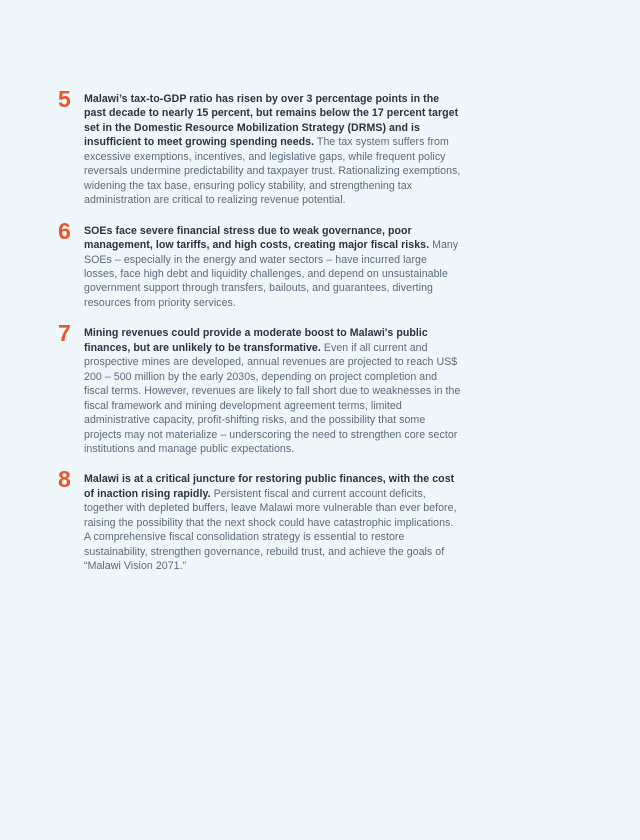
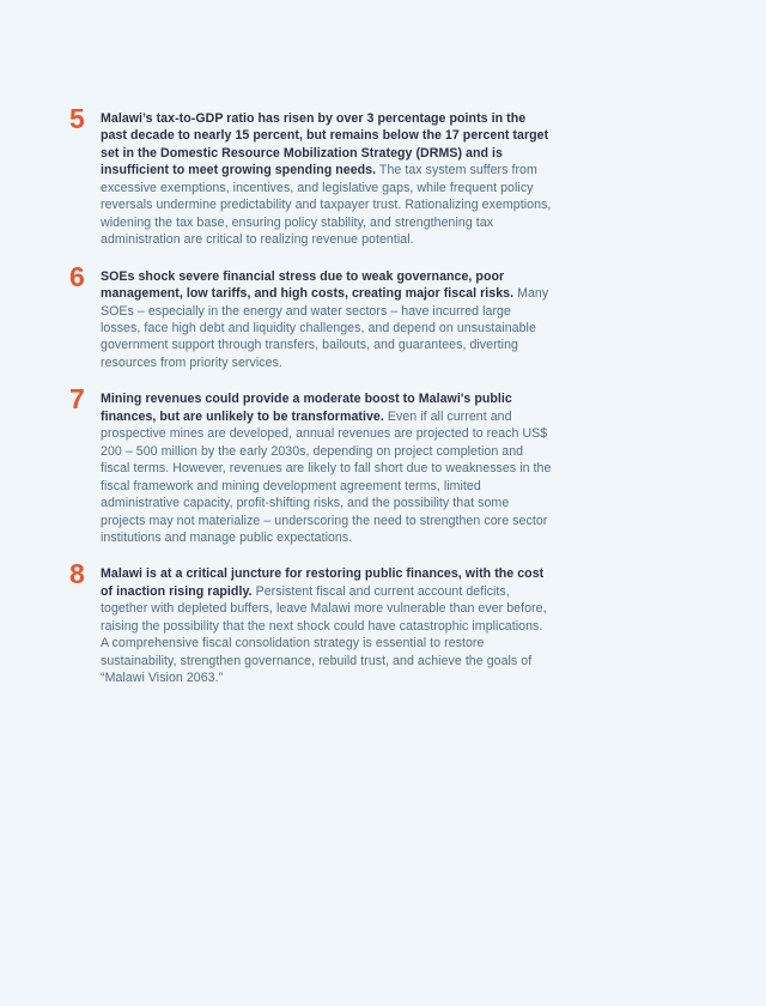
  5
  Malawi’s tax-to-GDP ratio has risen by over 3 percentage points in the past decade to nearly 15 percent, but remains below the 17 percent target set in the Domestic Resource Mobilization Strategy (DRMS) and is insufficient to meet growing spending needs. The tax system suffers from excessive exemptions, incentives, and legislative gaps, while frequent policy reversals undermine predictability and taxpayer trust. Rationalizing exemptions, widening the tax base, ensuring policy stability, and strengthening tax administration are critical to realizing revenue potential.
  6
- SOEs face severe financial stress due to weak governance, poor management, low tariffs, and high costs, creating major fiscal risks. Many SOEs – especially in the energy and water sectors – have incurred large losses, face high debt and liquidity challenges, and depend on unsustainable government support through transfers, bailouts, and guarantees, diverting resources from priority services.
+ SOEs shock severe financial stress due to weak governance, poor management, low tariffs, and high costs, creating major fiscal risks. Many SOEs – especially in the energy and water sectors – have incurred large losses, face high debt and liquidity challenges, and depend on unsustainable government support through transfers, bailouts, and guarantees, diverting resources from priority services.
  7
  Mining revenues could provide a moderate boost to Malawi's public finances, but are unlikely to be transformative. Even if all current and prospective mines are developed, annual revenues are projected to reach US$ 200 – 500 million by the early 2030s, depending on project completion and fiscal terms. However, revenues are likely to fall short due to weaknesses in the fiscal framework and mining development agreement terms, limited administrative capacity, profit-shifting risks, and the possibility that some projects may not materialize – underscoring the need to strengthen core sector institutions and manage public expectations.
  8
- Malawi is at a critical juncture for restoring public finances, with the cost of inaction rising rapidly. Persistent fiscal and current account deficits, together with depleted buffers, leave Malawi more vulnerable than ever before, raising the possibility that the next shock could have catastrophic implications. A comprehensive fiscal consolidation strategy is essential to restore sustainability, strengthen governance, rebuild trust, and achieve the goals of “Malawi Vision 2071.”
+ Malawi is at a critical juncture for restoring public finances, with the cost of inaction rising rapidly. Persistent fiscal and current account deficits, together with depleted buffers, leave Malawi more vulnerable than ever before, raising the possibility that the next shock could have catastrophic implications. A comprehensive fiscal consolidation strategy is essential to restore sustainability, strengthen governance, rebuild trust, and achieve the goals of “Malawi Vision 2063.”
